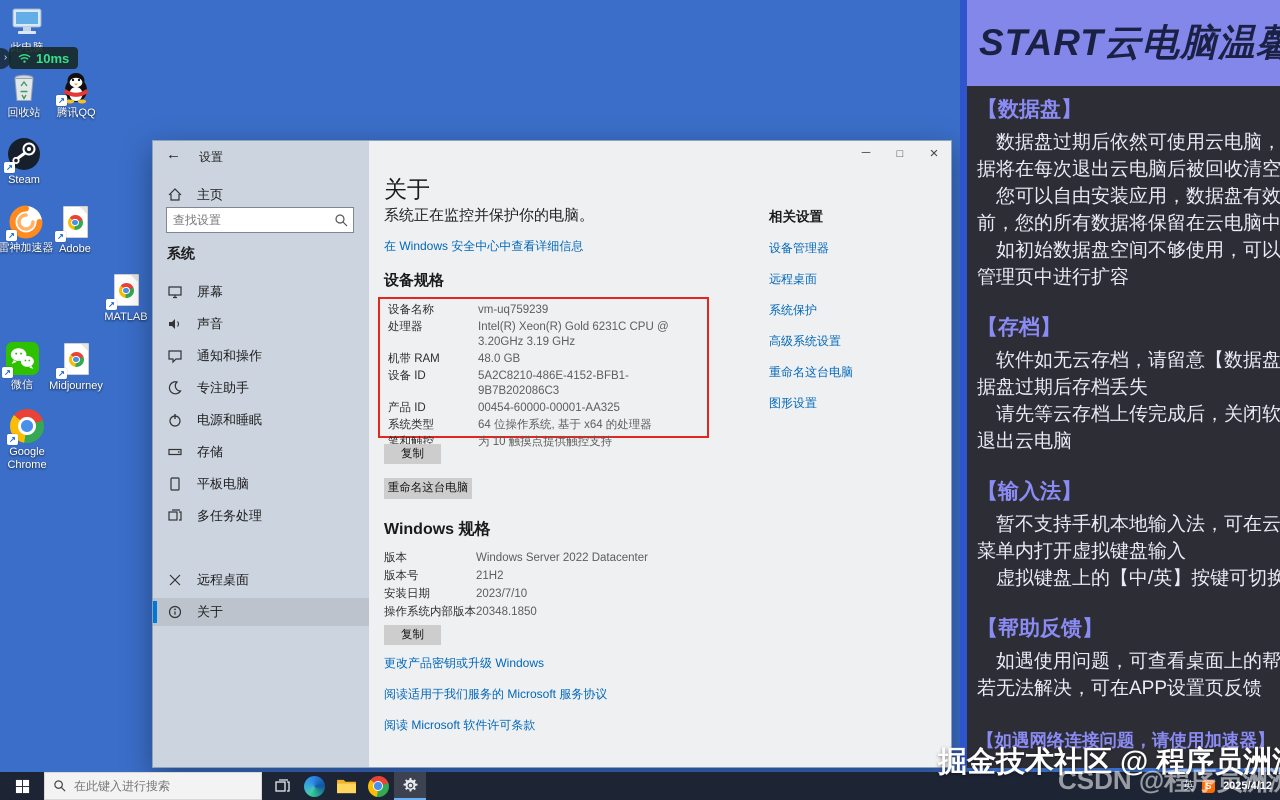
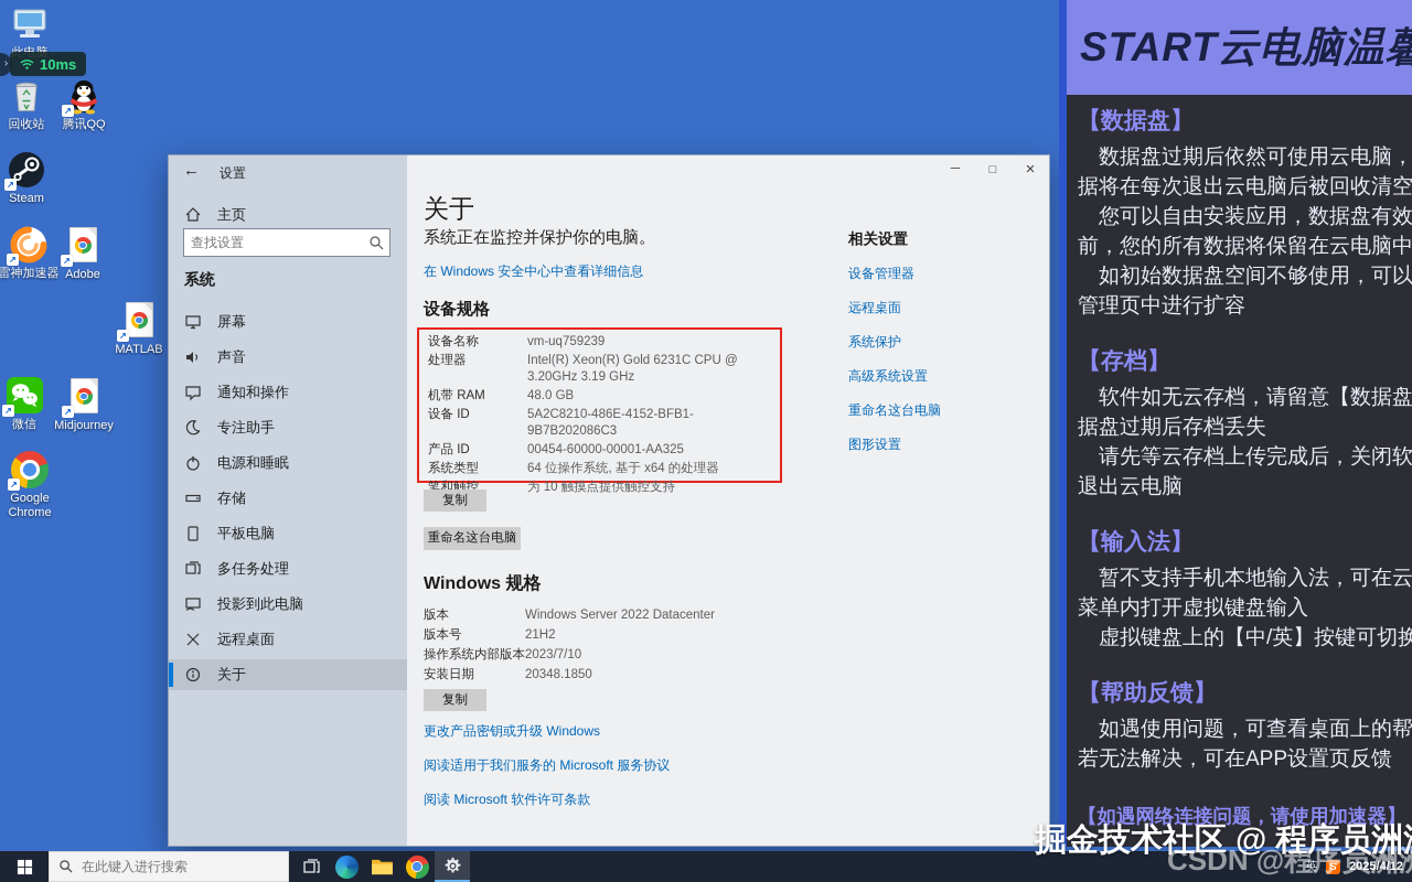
  此电脑
  ›
  10ms
  回收站
  ↗
  腾讯QQ
  ↗
  Steam
  ↗
  雷神加速器
  ↗
  Adobe
  ↗
  MATLAB
  ↗
  微信
  ↗
  Midjourney
  ↗
  Google Chrome
  主页
  查找设置
  系统
  屏幕
  声音
  通知和操作
  专注助手
  电源和睡眠
  存储
  平板电脑
  多任务处理
+ 投影到此电脑
  远程桌面
  关于
  ←
  设置
  ─
  □
  ×
  关于
  系统正在监控并保护你的电脑。
  在 Windows 安全中心中查看详细信息
  设备规格
  设备名称
  vm-uq759239
  处理器
  Intel(R) Xeon(R) Gold 6231C CPU @ 3.20GHz 3.19 GHz
  机带 RAM
  48.0 GB
  设备 ID
  5A2C8210-486E-4152-BFB1-9B7B202086C3
  产品 ID
  00454-60000-00001-AA325
  系统类型
  64 位操作系统, 基于 x64 的处理器
  笔和触控
  为 10 触摸点提供触控支持
  复制
  重命名这台电脑
  Windows 规格
  版本
  Windows Server 2022 Datacenter
  版本号
  21H2
- 安装日期
+ 操作系统内部版本
  2023/7/10
- 操作系统内部版本
+ 安装日期
  20348.1850
  复制
  更改产品密钥或升级 Windows
  阅读适用于我们服务的 Microsoft 服务协议
  阅读 Microsoft 软件许可条款
  相关设置
  设备管理器
  远程桌面
  系统保护
  高级系统设置
  重命名这台电脑
  图形设置
  START云电脑温馨
  【数据盘】
  数据盘过期后依然可使用云电脑，
  据将在每次退出云电脑后被回收清空
  您可以自由安装应用，数据盘有效
  前，您的所有数据将保留在云电脑中
  如初始数据盘空间不够使用，可以
  管理页中进行扩容
  【存档】
  软件如无云存档，请留意【数据盘
  据盘过期后存档丢失
  请先等云存档上传完成后，关闭软
  退出云电脑
  【输入法】
  暂不支持手机本地输入法，可在云
  菜单内打开虚拟键盘输入
  虚拟键盘上的【中/英】按键可切换
  【帮助反馈】
  如遇使用问题，可查看桌面上的帮
  若无法解决，可在APP设置页反馈
  【如遇网络连接问题，请使用加速器】
  在此键入进行搜索
  英
  S
  2025/4/12
  掘金技术社区 @ 程序员洲
  CSDN @程序员洲
